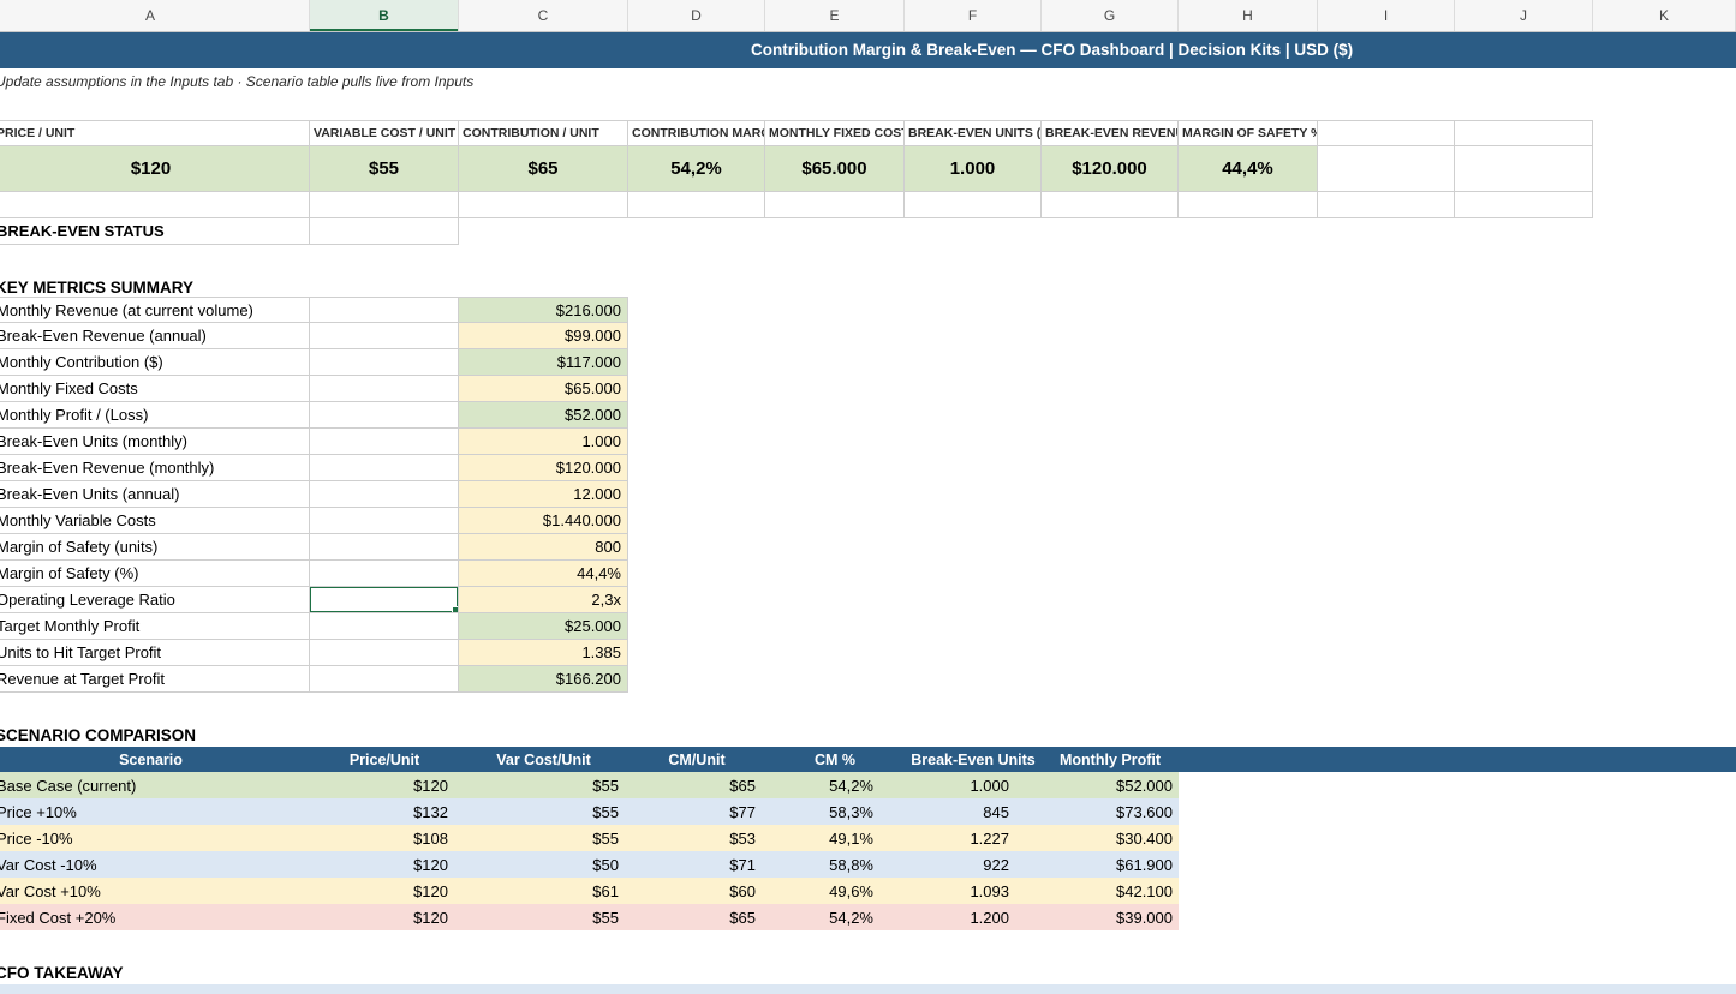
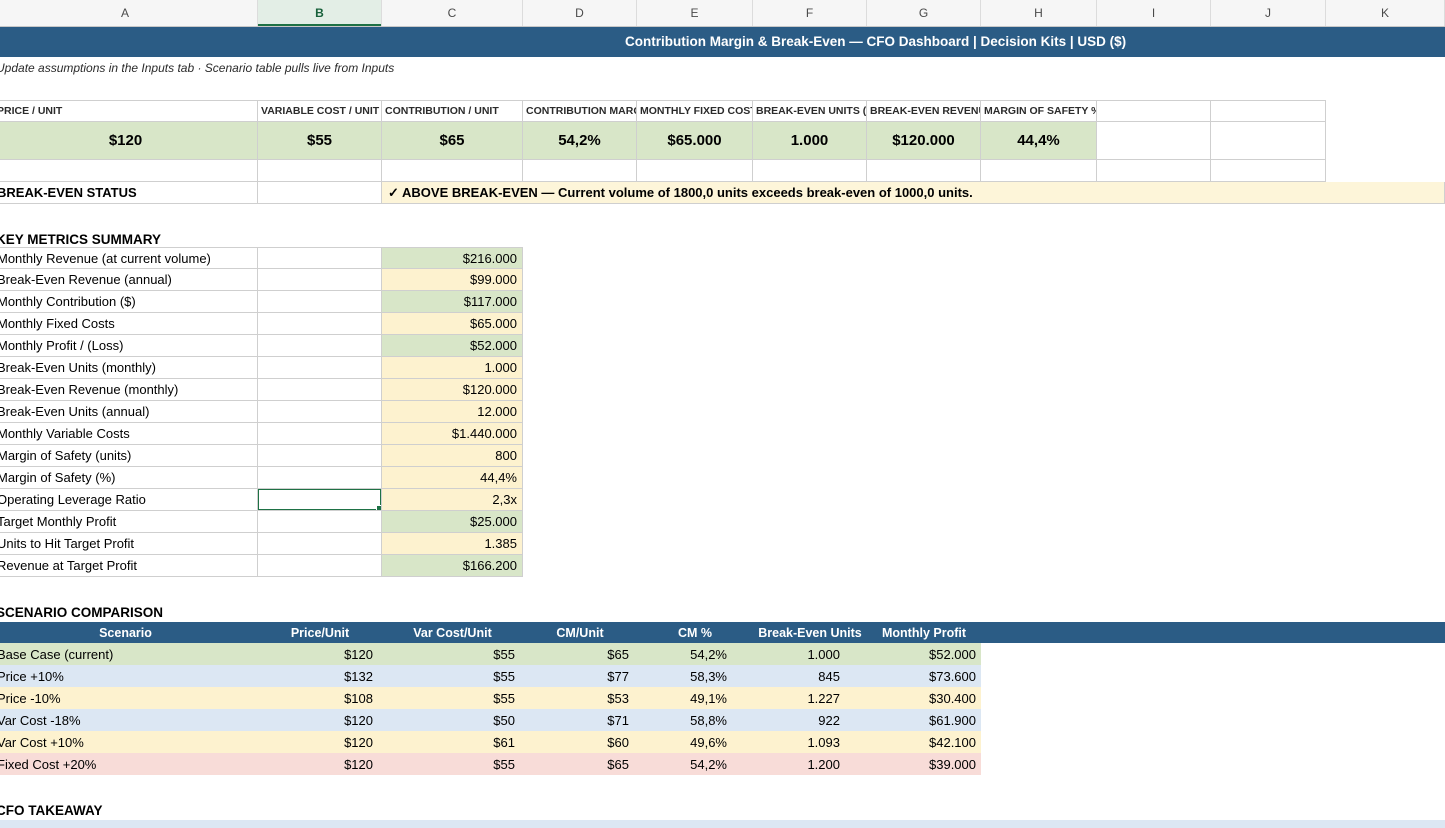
  A
  B
  C
  D
  E
  F
  G
  H
  I
  J
  K
  Contribution Margin & Break-Even — CFO Dashboard | Decision Kits | USD ($)
  Update assumptions in the Inputs tab · Scenario table pulls live from Inputs
  PRICE / UNIT
  VARIABLE COST / UNIT
  CONTRIBUTION / UNIT
  CONTRIBUTION MAR
  MONTHLY FIXED COS
  BREAK-EVEN REVEN
  MARGIN OF SAFETY %
  $120
  $55
  $65
  54,2%
  $65.000
  1.000
  $120.000
  44,4%
  BREAK-EVEN STATUS
+ ✓ ABOVE BREAK-EVEN — Current volume of 1800,0 units exceeds break-even of 1000,0 units.
  KEY METRICS SUMMARY
  Monthly Revenue (at current volume)
  $216.000
  Break-Even Revenue (annual)
  $99.000
  Monthly Contribution ($)
  $117.000
  Monthly Fixed Costs
  $65.000
  Monthly Profit / (Loss)
  $52.000
  Break-Even Units (monthly)
  1.000
  Break-Even Revenue (monthly)
  $120.000
  Break-Even Units (annual)
  12.000
  Monthly Variable Costs
  $1.440.000
  Margin of Safety (units)
  800
  Margin of Safety (%)
  44,4%
  Operating Leverage Ratio
  2,3x
  Target Monthly Profit
  $25.000
  Units to Hit Target Profit
  1.385
  Revenue at Target Profit
  $166.200
  SCENARIO COMPARISON
  Scenario
  Price/Unit
  Var Cost/Unit
  CM/Unit
  CM %
  Break-Even Units
  Monthly Profit
  Base Case (current)
  $120
  $55
  $65
  54,2%
  1.000
  $52.000
  Price +10%
  $132
  $55
  $77
  58,3%
  845
  $73.600
  Price -10%
  $108
  $55
  $53
  49,1%
  1.227
  $30.400
- Var Cost -10%
+ Var Cost -18%
  $120
  $50
  $71
  58,8%
  922
  $61.900
  Var Cost +10%
  $120
  $61
  $60
  49,6%
  1.093
  $42.100
  Fixed Cost +20%
  $120
  $55
  $65
  54,2%
  1.200
  $39.000
  CFO TAKEAWAY
